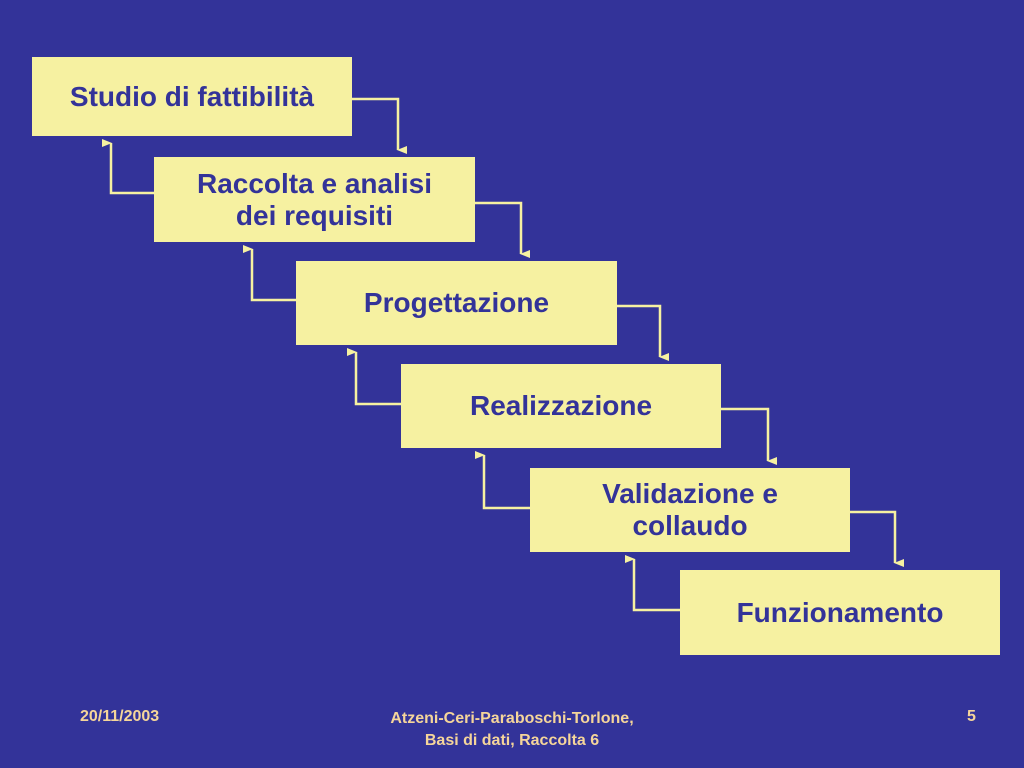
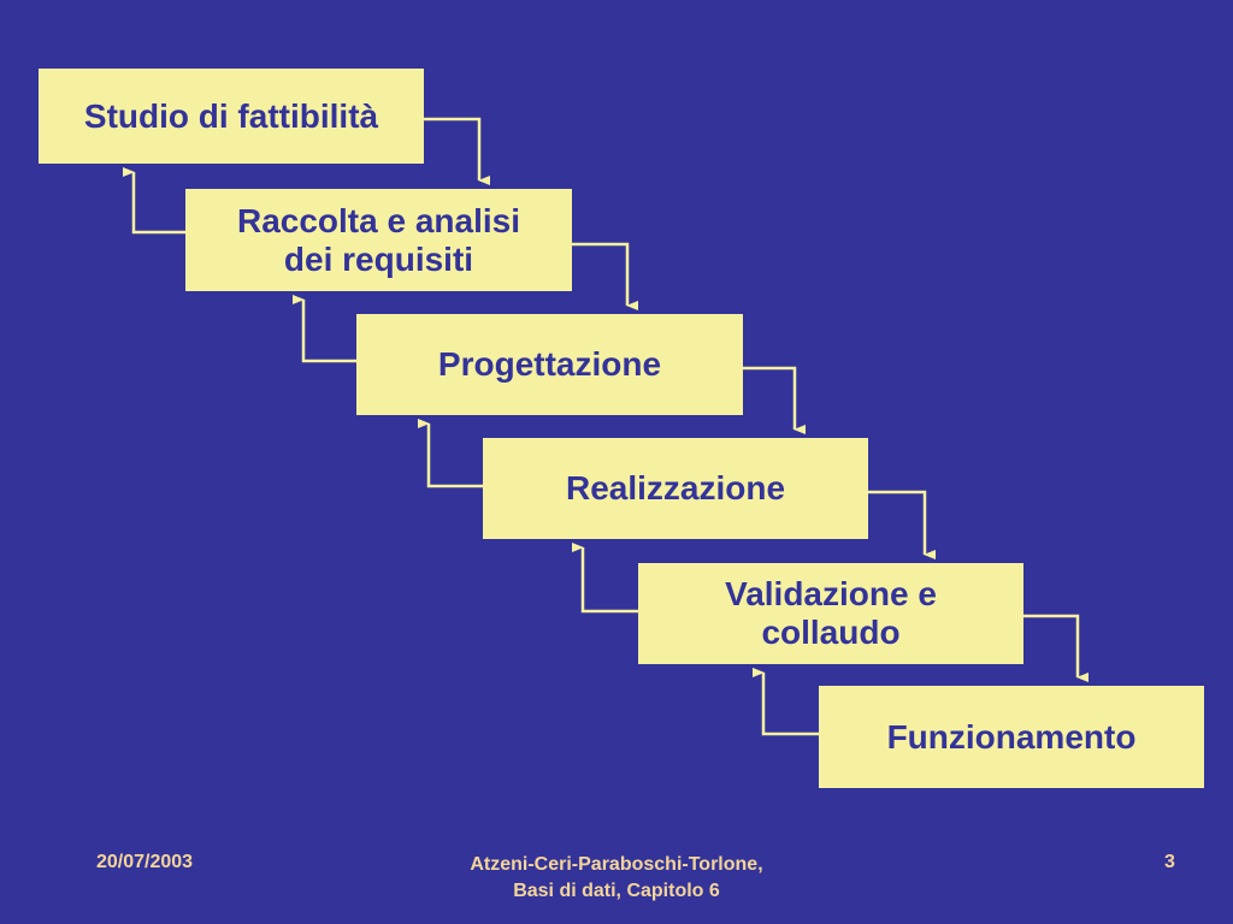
  Studio di fattibilità
  Raccolta e analisi
  dei requisiti
  Progettazione
  Realizzazione
  Validazione e
  collaudo
  Funzionamento
- 20/11/2003
+ 20/07/2003
  Atzeni-Ceri-Paraboschi-Torlone,
- Basi di dati, Raccolta 6
+ Basi di dati, Capitolo 6
- 5
+ 3
